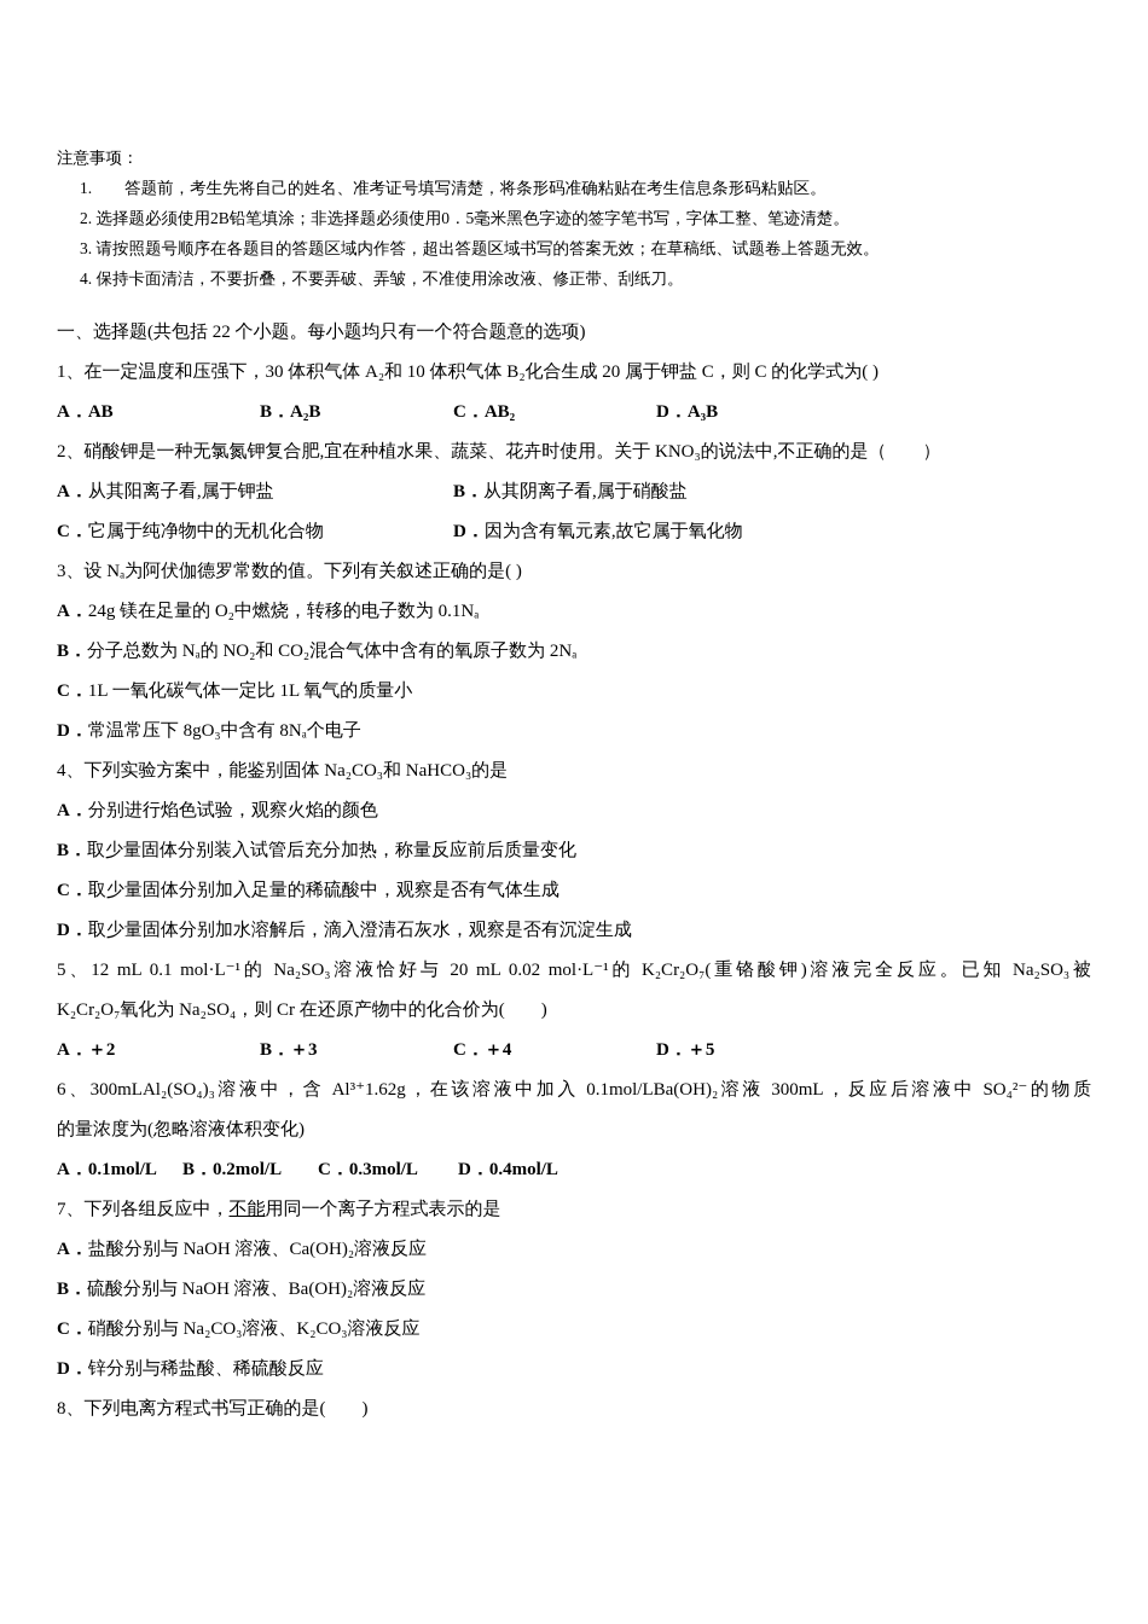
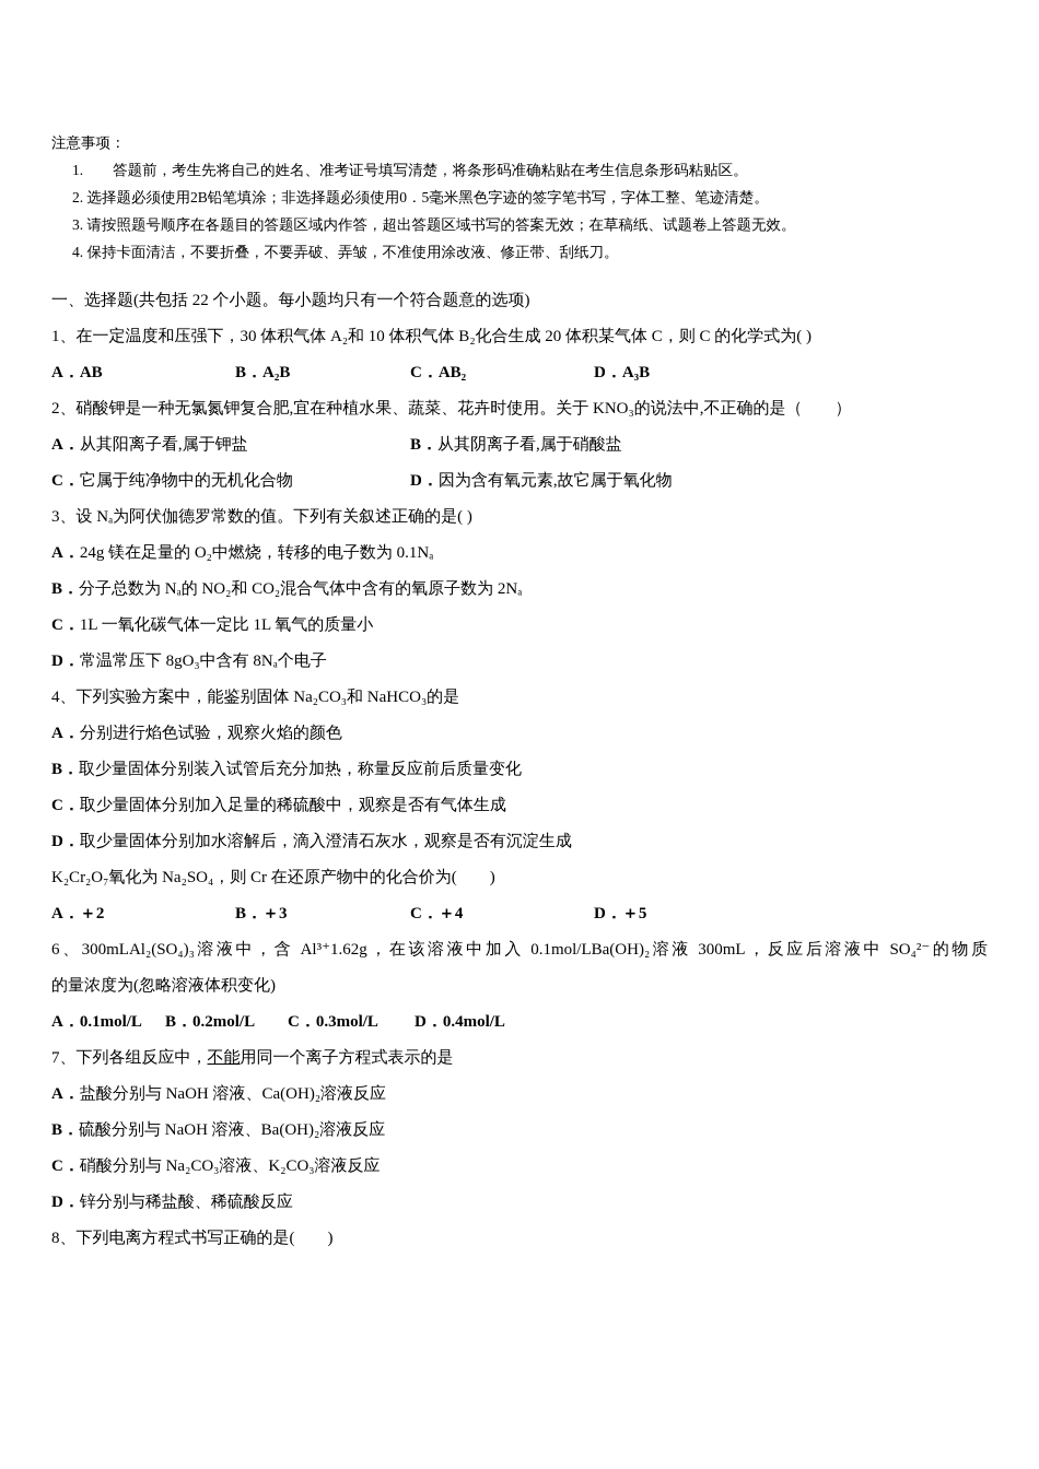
  注意事项：
  1. 答题前，考生先将自己的姓名、准考证号填写清楚，将条形码准确粘贴在考生信息条形码粘贴区。
  2. 选择题必须使用2B铅笔填涂；非选择题必须使用0．5毫米黑色字迹的签字笔书写，字体工整、笔迹清楚。
  3. 请按照题号顺序在各题目的答题区域内作答，超出答题区域书写的答案无效；在草稿纸、试题卷上答题无效。
  4. 保持卡面清洁，不要折叠，不要弄破、弄皱，不准使用涂改液、修正带、刮纸刀。
  一、选择题(共包括 22 个小题。每小题均只有一个符合题意的选项)
- 1、在一定温度和压强下，30 体积气体 A₂和 10 体积气体 B₂化合生成 20 属于钾盐 C，则 C 的化学式为( )
+ 1、在一定温度和压强下，30 体积气体 A₂和 10 体积气体 B₂化合生成 20 体积某气体 C，则 C 的化学式为( )
  A．AB
  B．A₂B
  C．AB₂
  D．A₃B
  2、硝酸钾是一种无氯氮钾复合肥,宜在种植水果、蔬菜、花卉时使用。关于 KNO₃的说法中,不正确的是（ ）
  A．从其阳离子看,属于钾盐
  B．从其阴离子看,属于硝酸盐
  C．它属于纯净物中的无机化合物
  D．因为含有氧元素,故它属于氧化物
  3、设 Nₐ为阿伏伽德罗常数的值。下列有关叙述正确的是( )
  A．24g 镁在足量的 O₂中燃烧，转移的电子数为 0.1Nₐ
  B．分子总数为 Nₐ的 NO₂和 CO₂混合气体中含有的氧原子数为 2Nₐ
  C．1L 一氧化碳气体一定比 1L 氧气的质量小
  D．常温常压下 8gO₃中含有 8Nₐ个电子
  4、下列实验方案中，能鉴别固体 Na₂CO₃和 NaHCO₃的是
  A．分别进行焰色试验，观察火焰的颜色
  B．取少量固体分别装入试管后充分加热，称量反应前后质量变化
  C．取少量固体分别加入足量的稀硫酸中，观察是否有气体生成
  D．取少量固体分别加水溶解后，滴入澄清石灰水，观察是否有沉淀生成
- 5、12 mL 0.1 mol·L⁻¹的 Na₂SO₃溶液恰好与 20 mL 0.02 mol·L⁻¹的 K₂Cr₂O₇(重铬酸钾)溶液完全反应。已知 Na₂SO₃被
  K₂Cr₂O₇氧化为 Na₂SO₄，则 Cr 在还原产物中的化合价为( )
  A．＋2
  B．＋3
  C．＋4
  D．＋5
  6、300mLAl₂(SO₄)₃溶液中，含 Al³⁺1.62g，在该溶液中加入 0.1mol/LBa(OH)₂溶液 300mL，反应后溶液中 SO₄²⁻的物质
  的量浓度为(忽略溶液体积变化)
  A．0.1mol/L
  B．0.2mol/L
  C．0.3mol/L
  D．0.4mol/L
  7、下列各组反应中，不能用同一个离子方程式表示的是
  A．盐酸分别与 NaOH 溶液、Ca(OH)₂溶液反应
  B．硫酸分别与 NaOH 溶液、Ba(OH)₂溶液反应
  C．硝酸分别与 Na₂CO₃溶液、K₂CO₃溶液反应
  D．锌分别与稀盐酸、稀硫酸反应
  8、下列电离方程式书写正确的是( )
